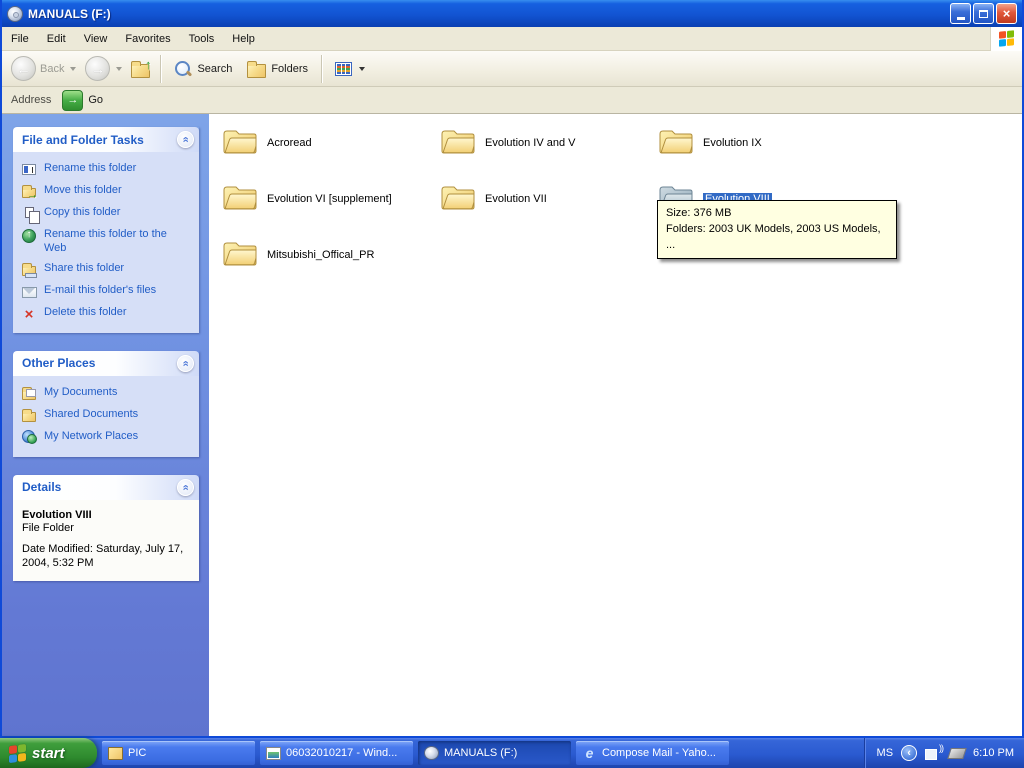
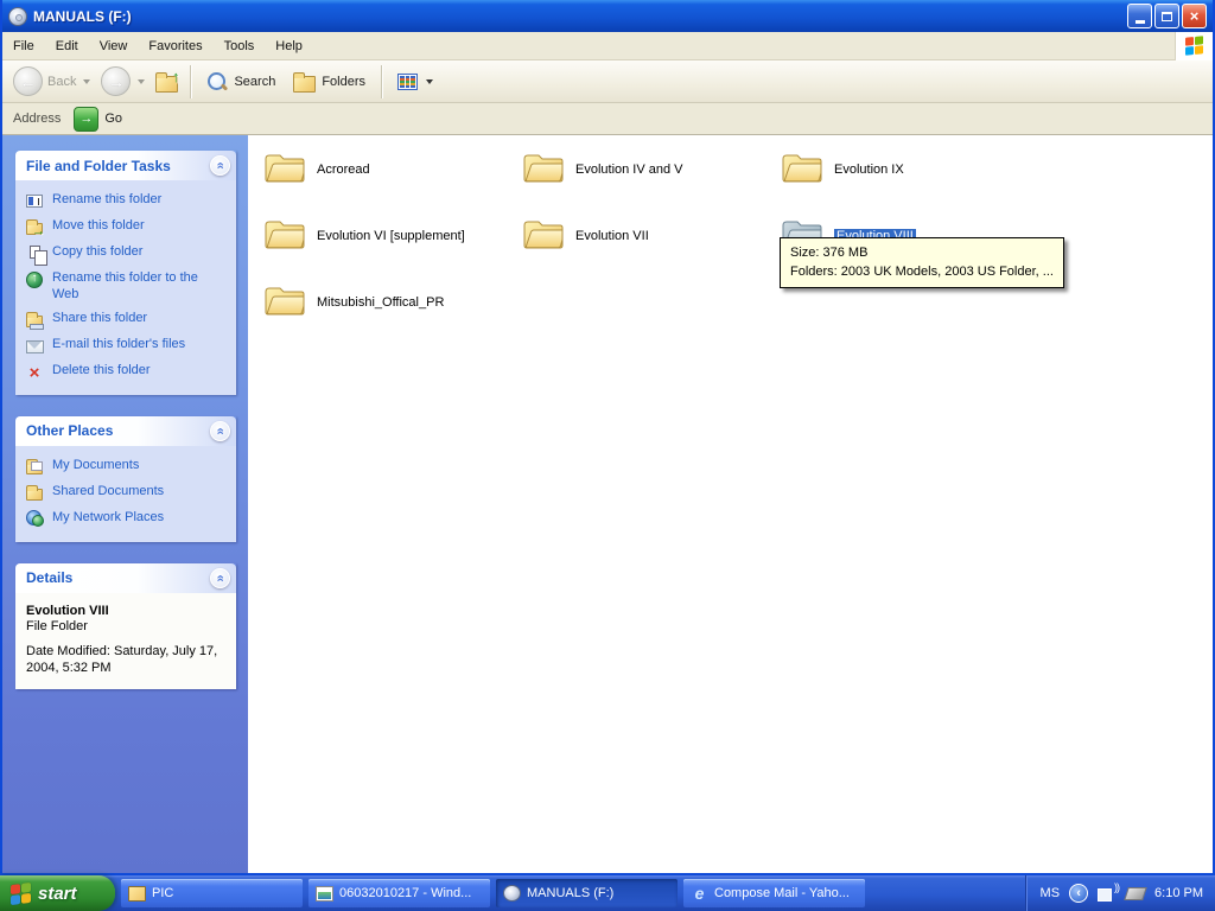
  MANUALS (F:)
  ×
  File
  Edit
  View
  Favorites
  Tools
  Help
  ←
  Back
  →
  ↑
  Search
  Folders
  Address
  →
  Go
  File and Folder Tasks
  Rename this folder
  Move this folder
  Copy this folder
  Rename this folder to the Web
  Share this folder
  E-mail this folder's files
  ×
  Delete this folder
  Other Places
  My Documents
  Shared Documents
  My Network Places
  Details
  Evolution VIII
  File Folder
  Date Modified: Saturday, July 17, 2004, 5:32 PM
  Acroread
  Evolution IV and V
  Evolution IX
  Evolution VI [supplement]
  Evolution VII
  Evolution VIII
  Mitsubishi_Offical_PR
  Size: 376 MB
- Folders: 2003 UK Models, 2003 US Models, ...
+ Folders: 2003 UK Models, 2003 US Folder, ...
  start
  PIC
  06032010217 - Wind...
  MANUALS (F:)
  e
  Compose Mail - Yaho...
  MS
  ‹
  6:10 PM
